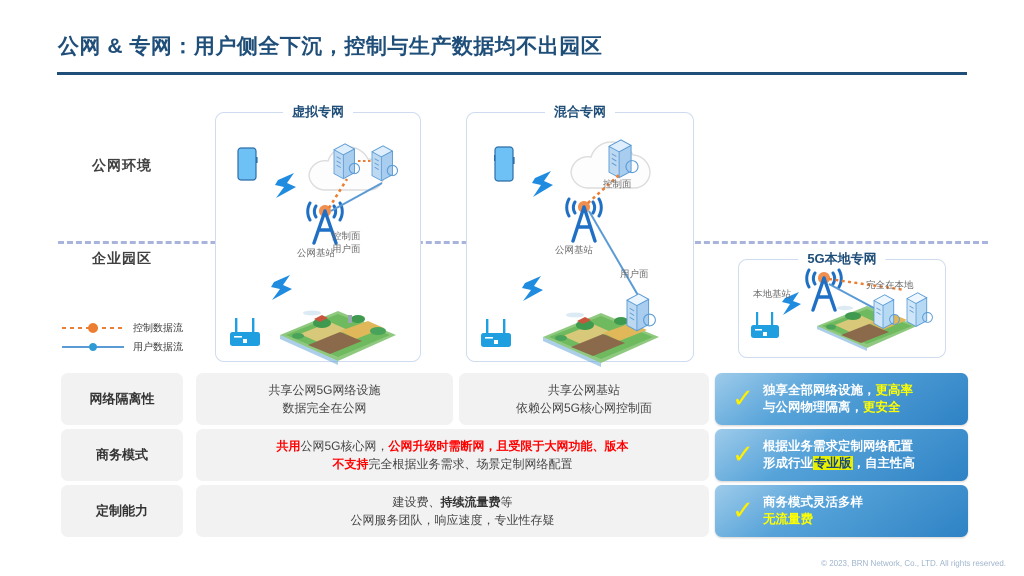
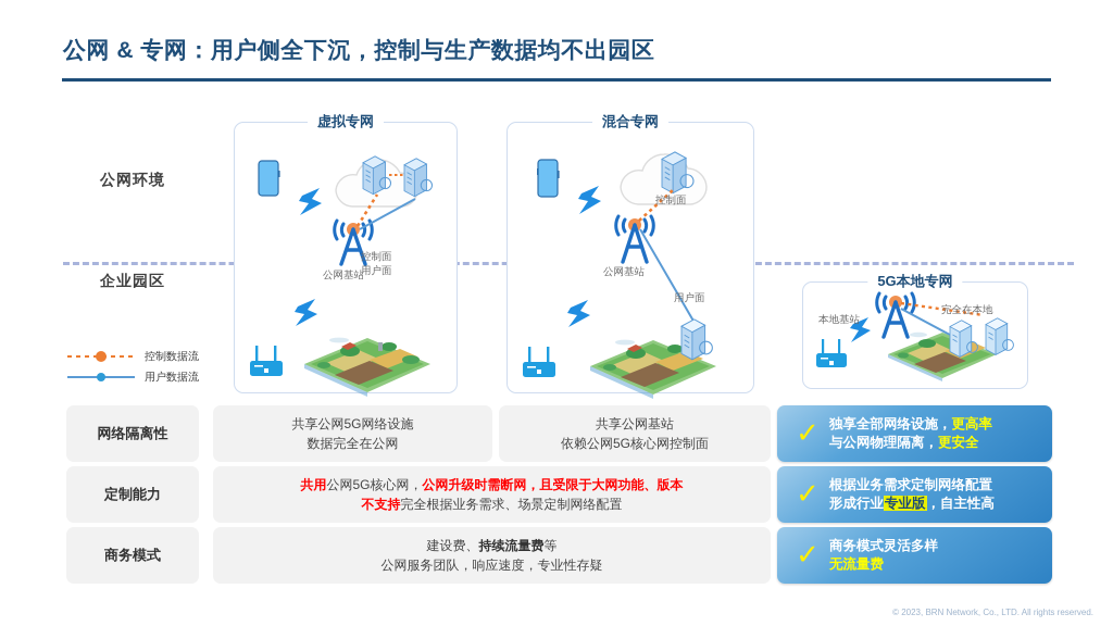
  公网 & 专网：用户侧全下沉，控制与生产数据均不出园区
  公网环境
  企业园区
  控制数据流
  用户数据流
  虚拟专网
  控制面
  用户面
  公网基站
  混合专网
  控制面
  公网基站
  用户面
  5G本地专网
  本地基站
  完全在本地
  网络隔离性
  共享公网5G网络设施
  数据完全在公网
  共享公网基站
  依赖公网5G核心网控制面
  ✓
  独享全部网络设施，更高率
  与公网物理隔离，更安全
- 商务模式
+ 定制能力
  共用公网5G核心网，公网升级时需断网，且受限于大网功能、版本
  不支持完全根据业务需求、场景定制网络配置
  ✓
  根据业务需求定制网络配置
  形成行业专业版，自主性高
- 定制能力
+ 商务模式
  建设费、持续流量费等
  公网服务团队，响应速度，专业性存疑
  ✓
  商务模式灵活多样
  无流量费
  © 2023, BRN Network, Co., LTD. All rights reserved.
